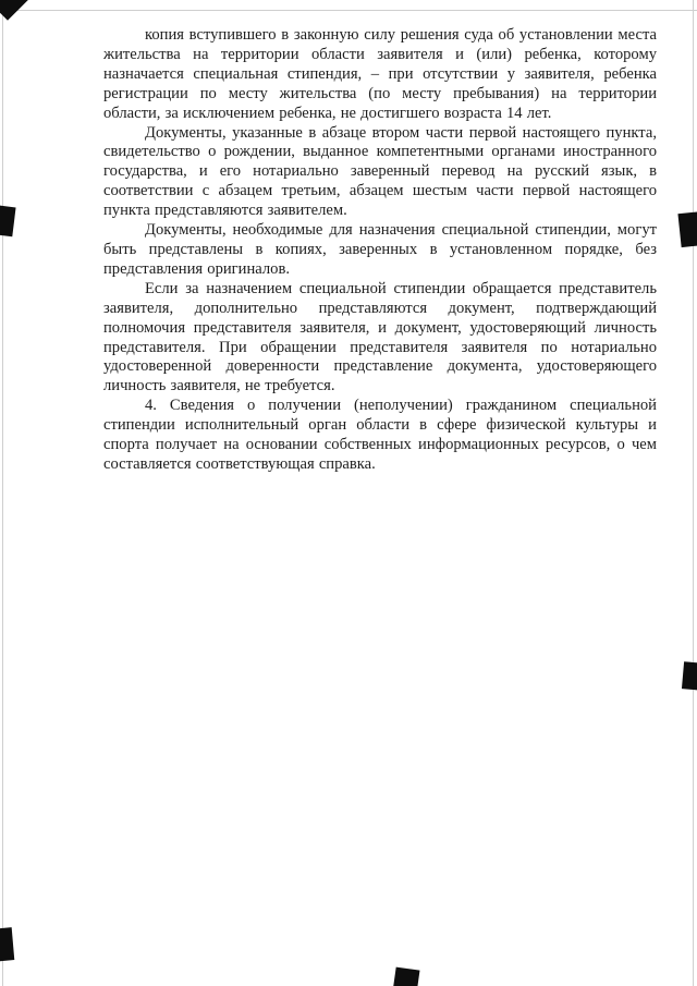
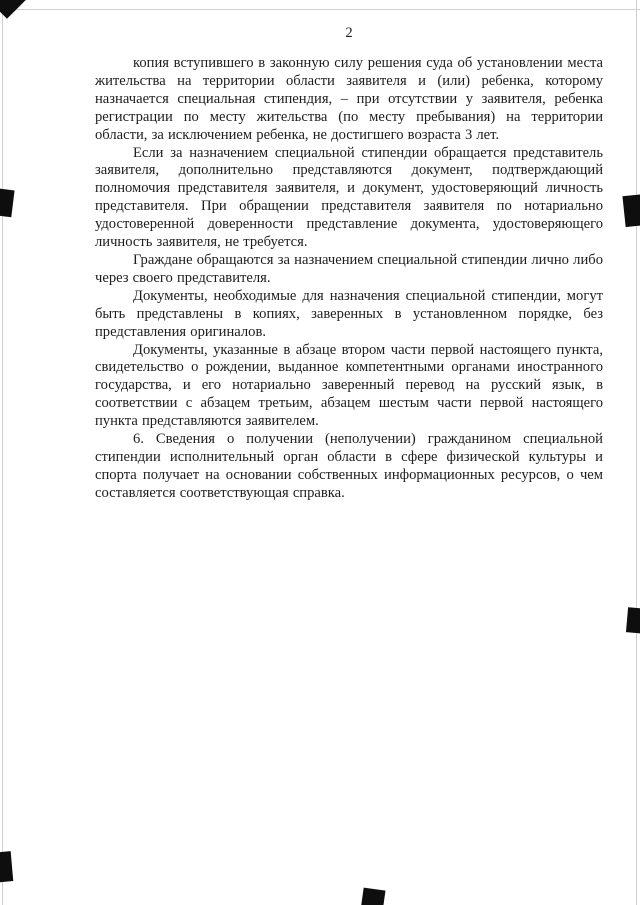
+ 2
- копия вступившего в законную силу решения суда об установлении места жительства на территории области заявителя и (или) ребенка, которому назначается специальная стипендия, – при отсутствии у заявителя, ребенка регистрации по месту жительства (по месту пребывания) на территории области, за исключением ребенка, не достигшего возраста 14 лет.
+ копия вступившего в законную силу решения суда об установлении места жительства на территории области заявителя и (или) ребенка, которому назначается специальная стипендия, – при отсутствии у заявителя, ребенка регистрации по месту жительства (по месту пребывания) на территории области, за исключением ребенка, не достигшего возраста 3 лет.
- Документы, указанные в абзаце втором части первой настоящего пункта, свидетельство о рождении, выданное компетентными органами иностранного государства, и его нотариально заверенный перевод на русский язык, в соответствии с абзацем третьим, абзацем шестым части первой настоящего пункта представляются заявителем.
+ Если за назначением специальной стипендии обращается представитель заявителя, дополнительно представляются документ, подтверждающий полномочия представителя заявителя, и документ, удостоверяющий личность представителя. При обращении представителя заявителя по нотариально удостоверенной доверенности представление документа, удостоверяющего личность заявителя, не требуется.
+ Граждане обращаются за назначением специальной стипендии лично либо через своего представителя.
  Документы, необходимые для назначения специальной стипендии, могут быть представлены в копиях, заверенных в установленном порядке, без представления оригиналов.
- Если за назначением специальной стипендии обращается представитель заявителя, дополнительно представляются документ, подтверждающий полномочия представителя заявителя, и документ, удостоверяющий личность представителя. При обращении представителя заявителя по нотариально удостоверенной доверенности представление документа, удостоверяющего личность заявителя, не требуется.
+ Документы, указанные в абзаце втором части первой настоящего пункта, свидетельство о рождении, выданное компетентными органами иностранного государства, и его нотариально заверенный перевод на русский язык, в соответствии с абзацем третьим, абзацем шестым части первой настоящего пункта представляются заявителем.
- 4. Сведения о получении (неполучении) гражданином специальной стипендии исполнительный орган области в сфере физической культуры и спорта получает на основании собственных информационных ресурсов, о чем составляется соответствующая справка.
+ 6. Сведения о получении (неполучении) гражданином специальной стипендии исполнительный орган области в сфере физической культуры и спорта получает на основании собственных информационных ресурсов, о чем составляется соответствующая справка.
